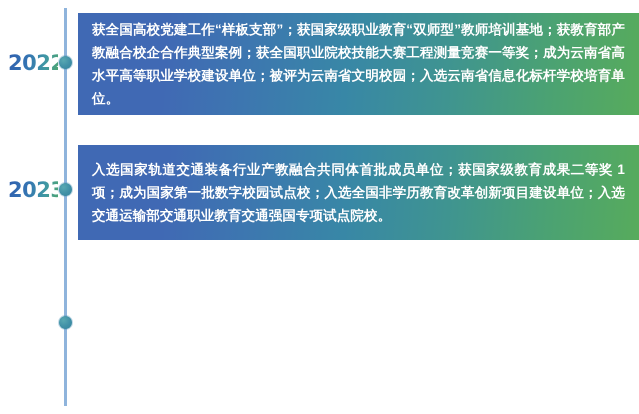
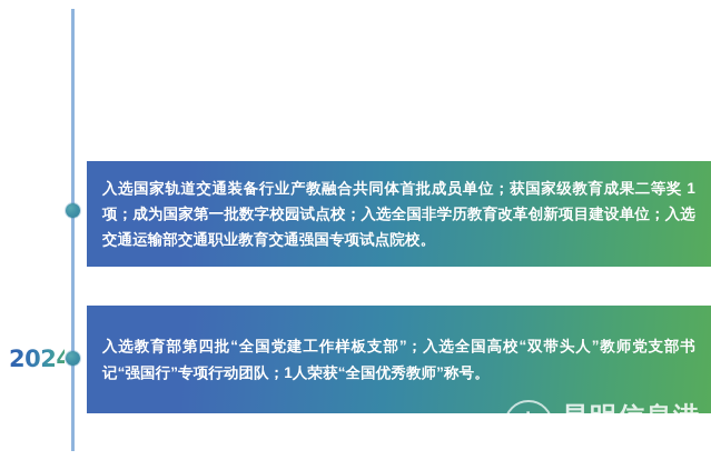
- 2022
- 获全国高校党建工作“样板支部”；获国家级职业教育“双师型”教师培训基地；获教育部产教融合校企合作典型案例；获全国职业院校技能大赛工程测量竞赛一等奖；成为云南省高水平高等职业学校建设单位；被评为云南省文明校园；入选云南省信息化标杆学校培育单位。
- 2023
  入选国家轨道交通装备行业产教融合共同体首批成员单位；获国家级教育成果二等奖 1 项；成为国家第一批数字校园试点校；入选全国非学历教育改革创新项目建设单位；入选交通运输部交通职业教育交通强国专项试点院校。
+ 2024
+ 入选教育部第四批“全国党建工作样板支部”；入选全国高校“双带头人”教师党支部书记“强国行”专项行动团队；1人荣获“全国优秀教师”称号。
+ 山
+ 昆明信息港
